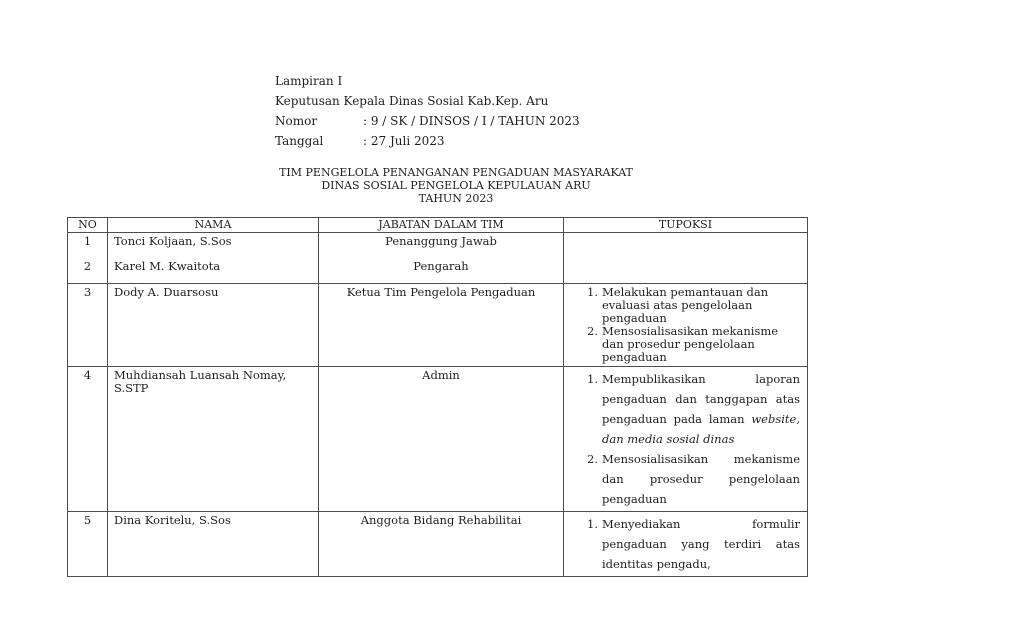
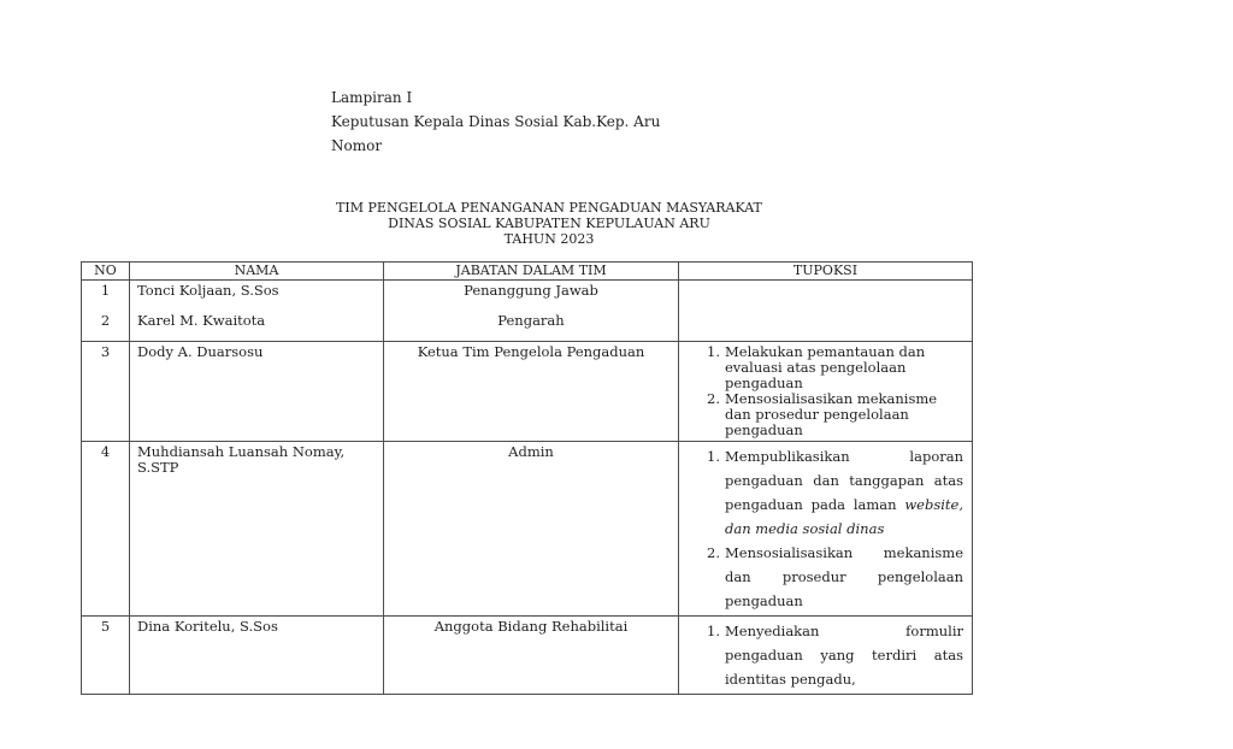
  Lampiran I
  Keputusan Kepala Dinas Sosial Kab.Kep. Aru
  Nomor
- : 9 / SK / DINSOS / I / TAHUN 2023
- Tanggal
- : 27 Juli 2023
  TIM PENGELOLA PENANGANAN PENGADUAN MASYARAKAT
- DINAS SOSIAL PENGELOLA KEPULAUAN ARU
+ DINAS SOSIAL KABUPATEN KEPULAUAN ARU
  TAHUN 2023
  NO	NAMA	JABATAN DALAM TIM	TUPOKSI
  1 2	Tonci Koljaan, S.Sos Karel M. Kwaitota	Penanggung Jawab Pengarah
  3	Dody A. Duarsosu	Ketua Tim Pengelola Pengaduan	1. Melakukan pemantauan dan evaluasi atas pengelolaan pengaduan 2. Mensosialisasikan mekanisme dan prosedur pengelolaan pengaduan
  4	Muhdiansah Luansah Nomay, S.STP	Admin	1. Mempublikasikan laporan pengaduan dan tanggapan atas pengaduan pada laman website, dan media sosial dinas 2. Mensosialisasikan mekanisme dan prosedur pengelolaan pengaduan
  5	Dina Koritelu, S.Sos	Anggota Bidang Rehabilitai	1. Menyediakan formulir pengaduan yang terdiri atas identitas pengadu,
